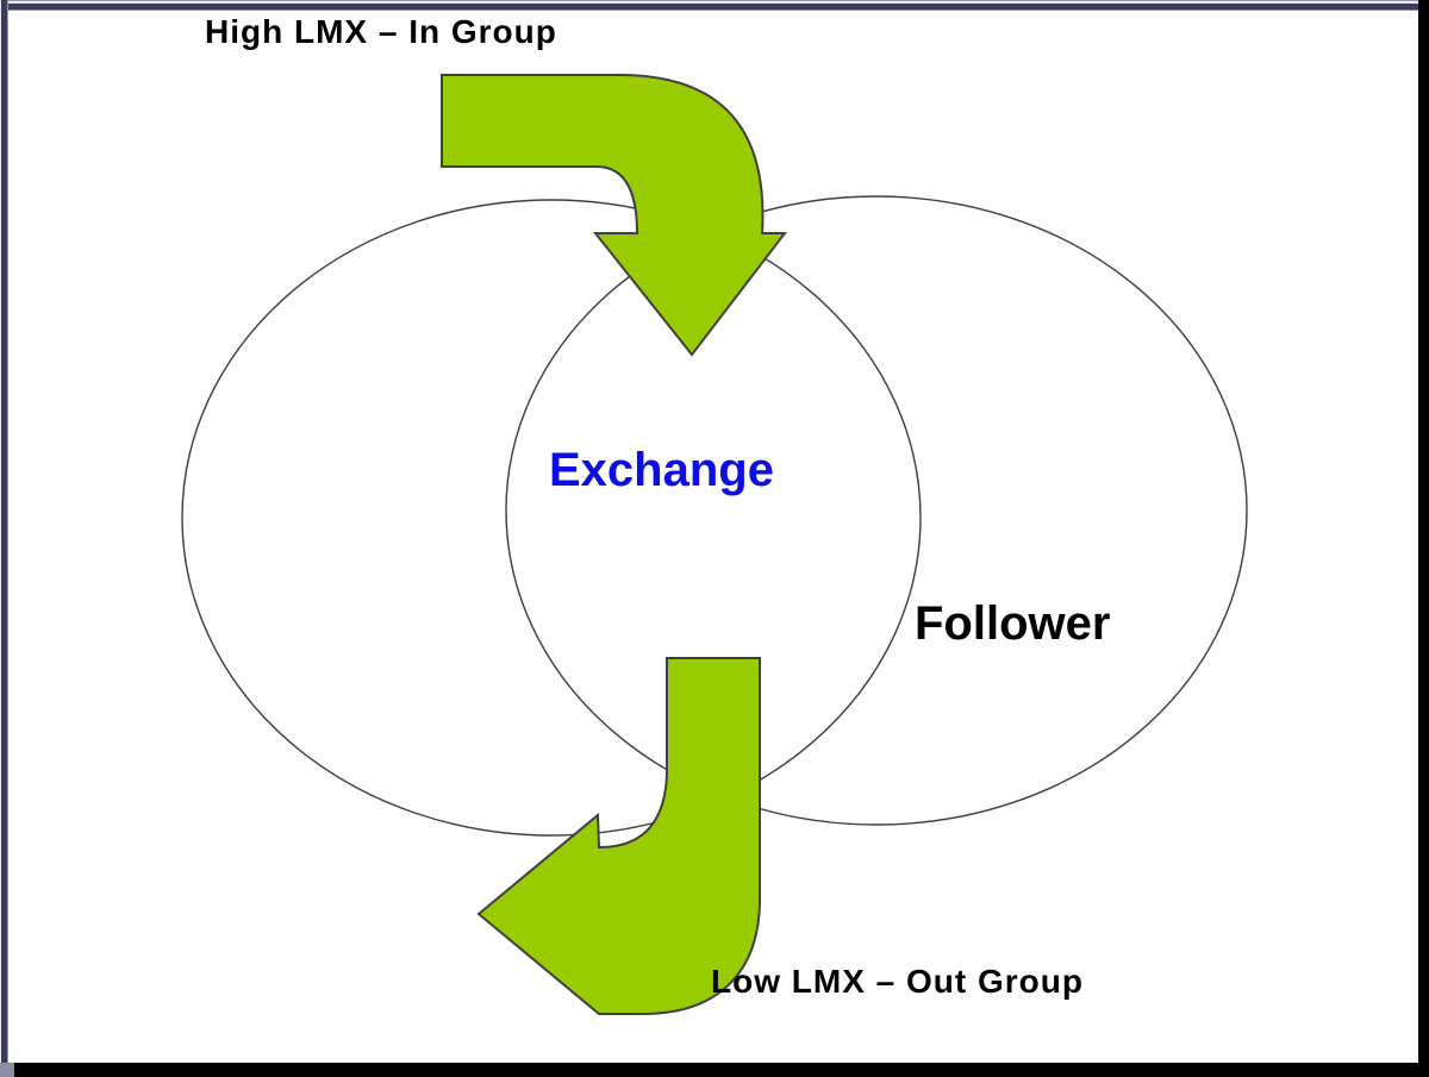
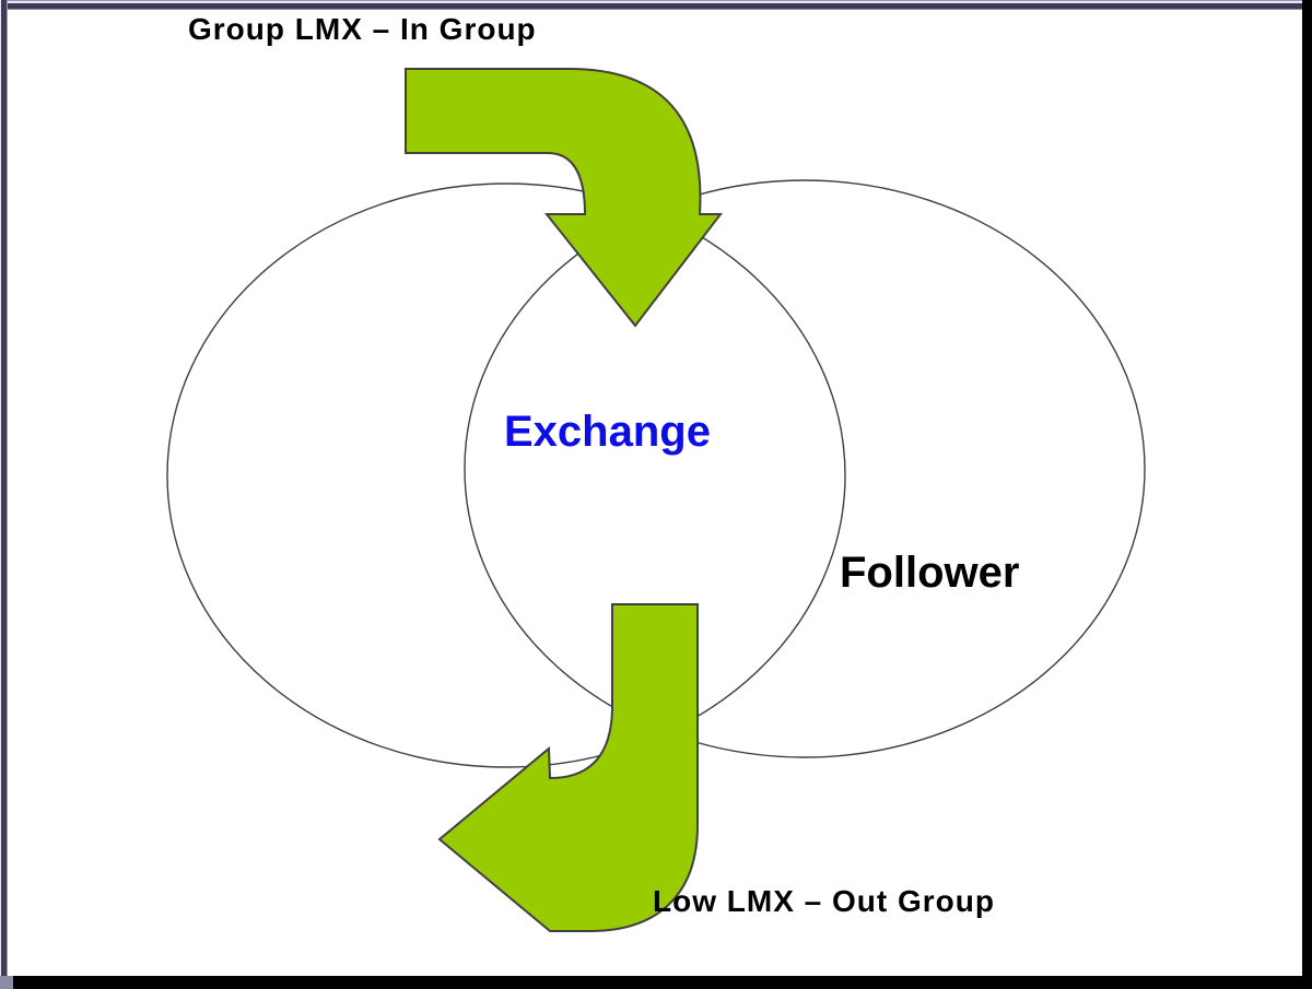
- High LMX – In Group
+ Group LMX – In Group
  Exchange
  Follower
  Low LMX – Out Group
